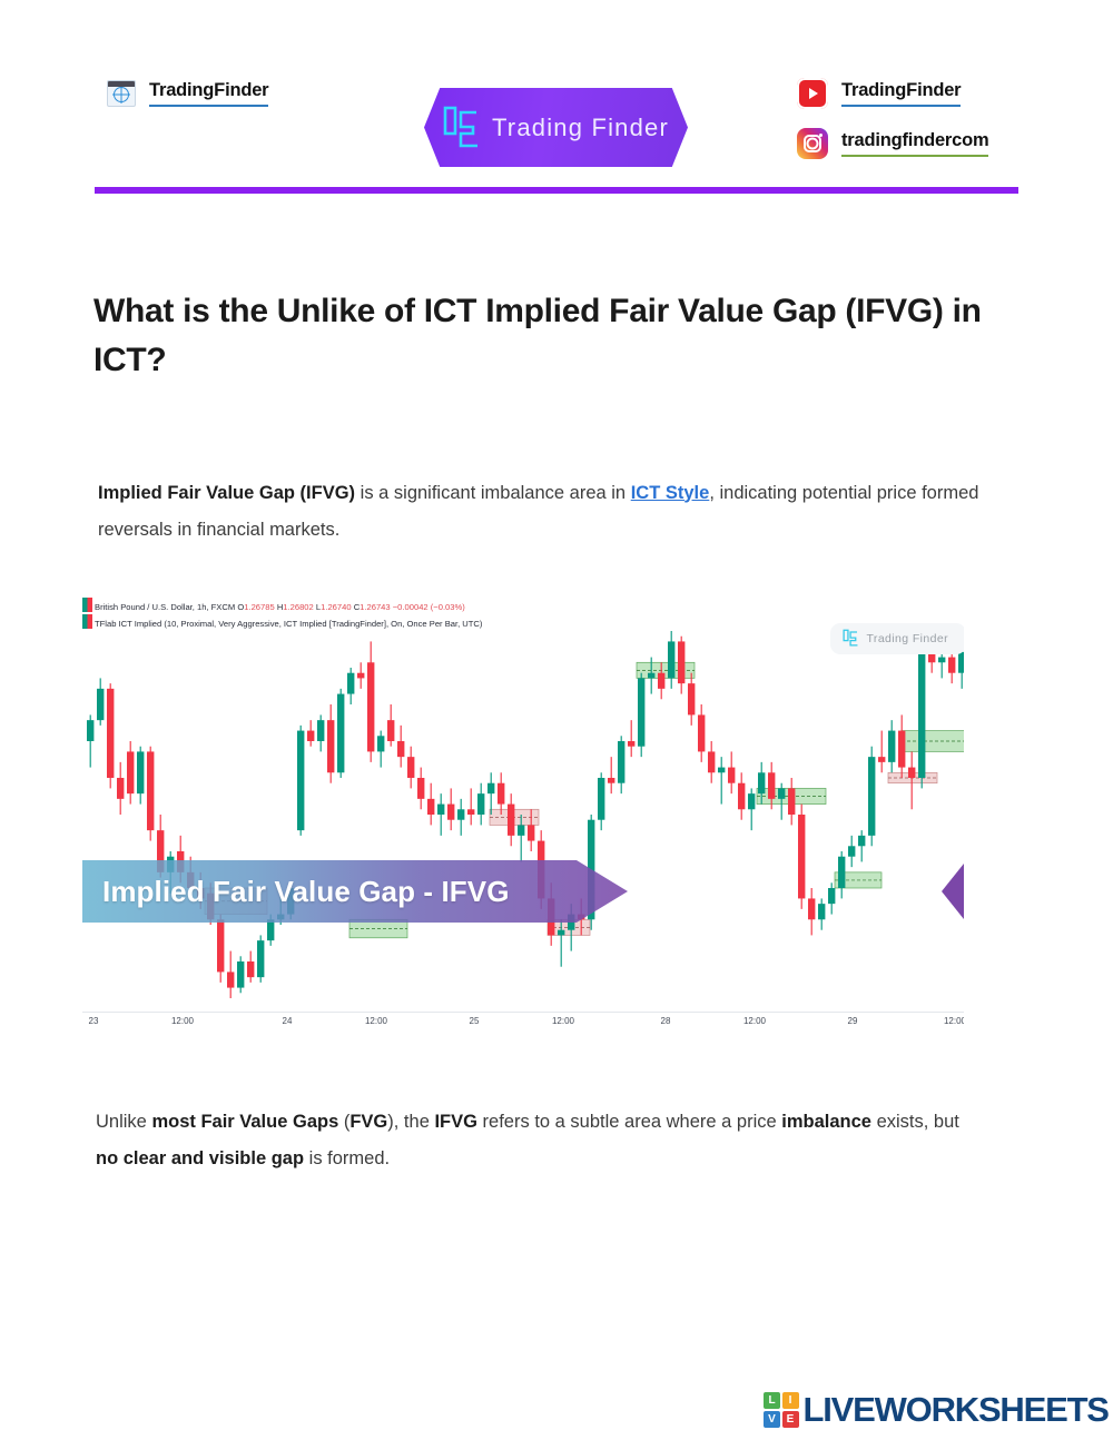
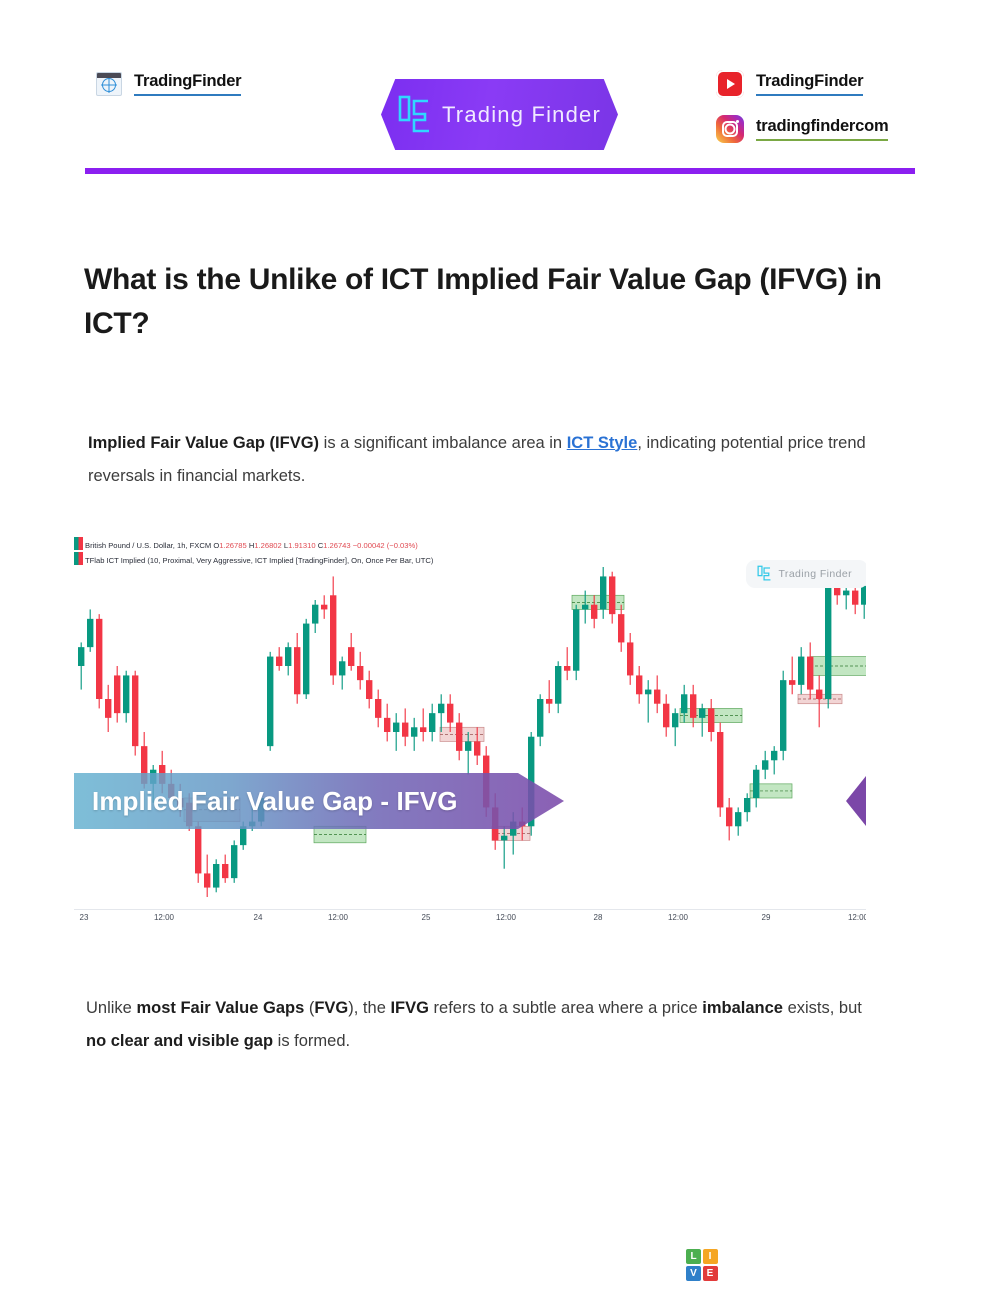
  TradingFinder
  Trading Finder
  TradingFinder
  tradingfindercom
  What is the Unlike of ICT Implied Fair Value Gap (IFVG) in ICT?
- Implied Fair Value Gap (IFVG) is a significant imbalance area in ICT Style, indicating potential price formed reversals in financial markets.
+ Implied Fair Value Gap (IFVG) is a significant imbalance area in ICT Style, indicating potential price trend reversals in financial markets.
- British Pound / U.S. Dollar, 1h, FXCM O1.26785 H1.26802 L1.26740 C1.26743 −0.00042 (−0.03%)
+ British Pound / U.S. Dollar, 1h, FXCM O1.26785 H1.26802 L1.91310 C1.26743 −0.00042 (−0.03%)
  TFlab ICT Implied (10, Proximal, Very Aggressive, ICT Implied [TradingFinder], On, Once Per Bar, UTC)
  Trading Finder
  Implied Fair Value Gap - IFVG
  23
  12:00
  24
  12:00
  25
  12:00
  28
  12:00
  29
  12:00
  Unlike most Fair Value Gaps (FVG), the IFVG refers to a subtle area where a price imbalance exists, but no clear and visible gap is formed.
  L
  I
  V
  E
- LIVEWORKSHEETS
